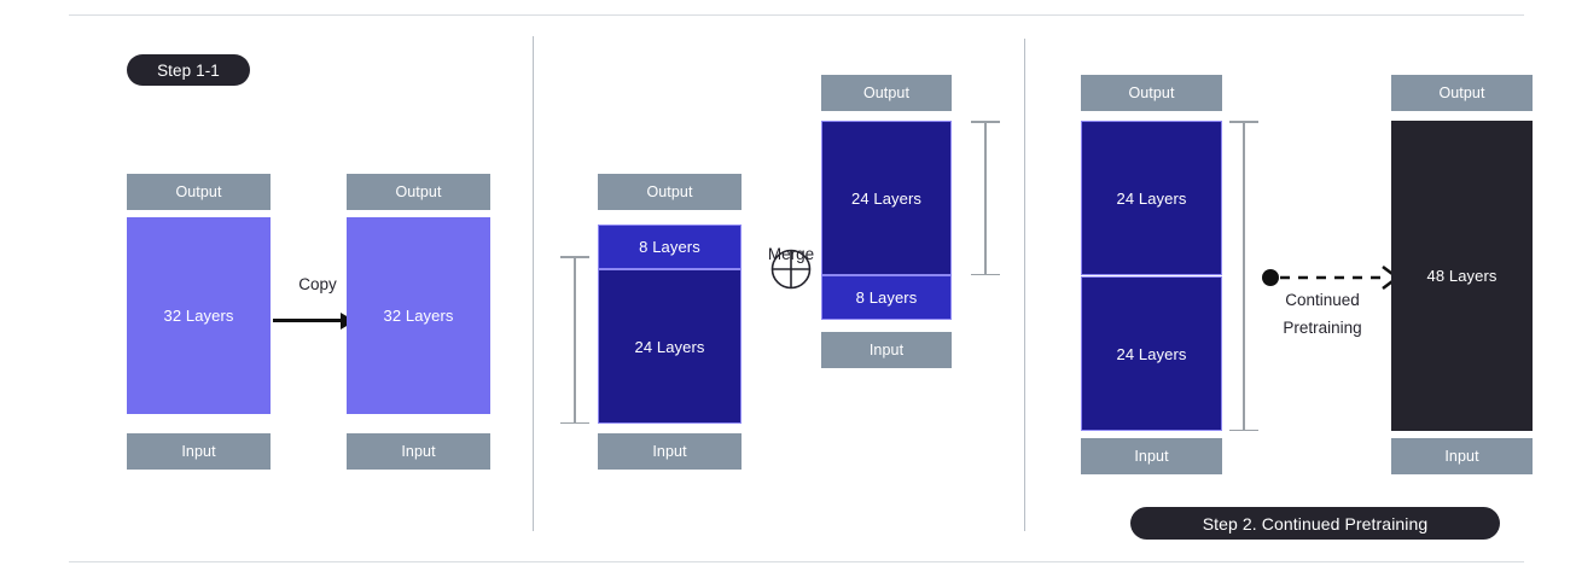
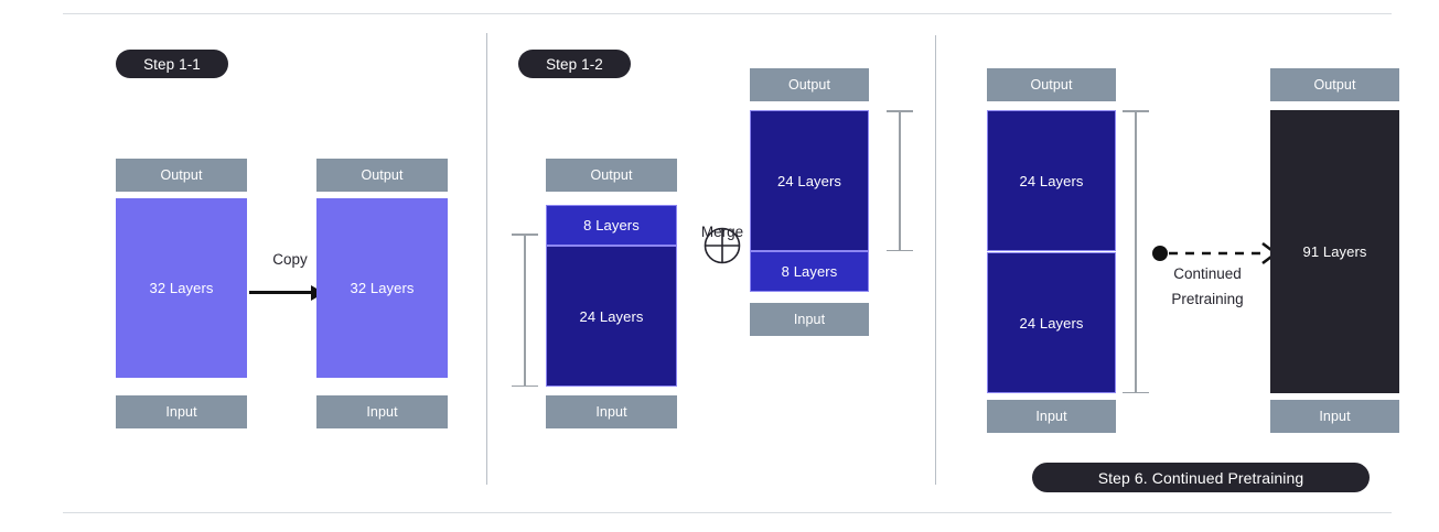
  Step 1-1
  Output
  32 Layers
  Input
  Copy
  Output
  32 Layers
  Input
+ Step 1-2
  Output
  8 Layers
  24 Layers
  Input
  Mere
  Output
  24 Layers
  8 Layers
  Input
  Output
  24 Layers
  24 Layers
  Input
  Continued
  Pretraining
  Output
- 48 Layers
+ 91 Layers
  Input
- Step 2. Continued Pretraining
+ Step 6. Continued Pretraining
